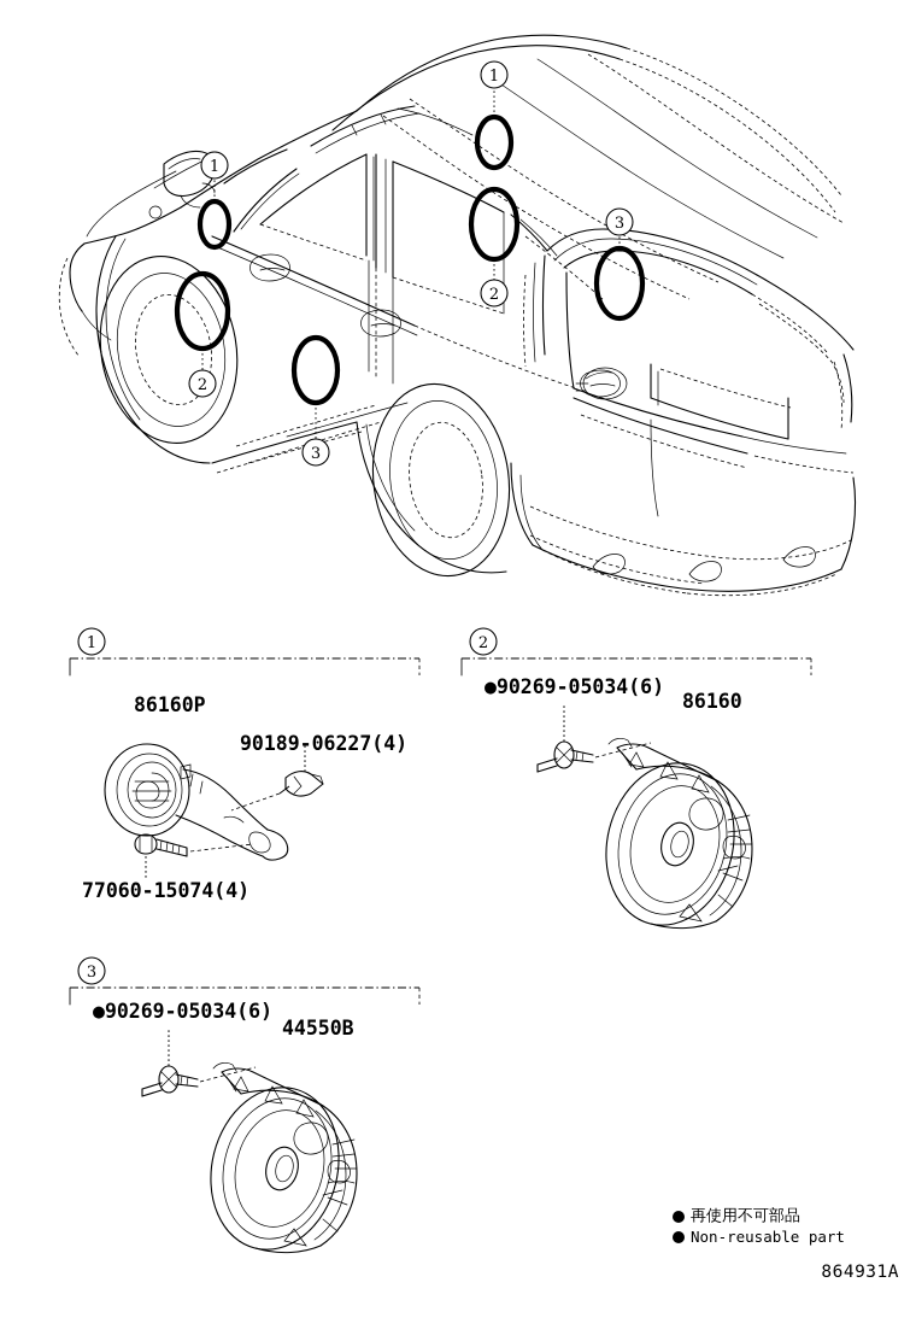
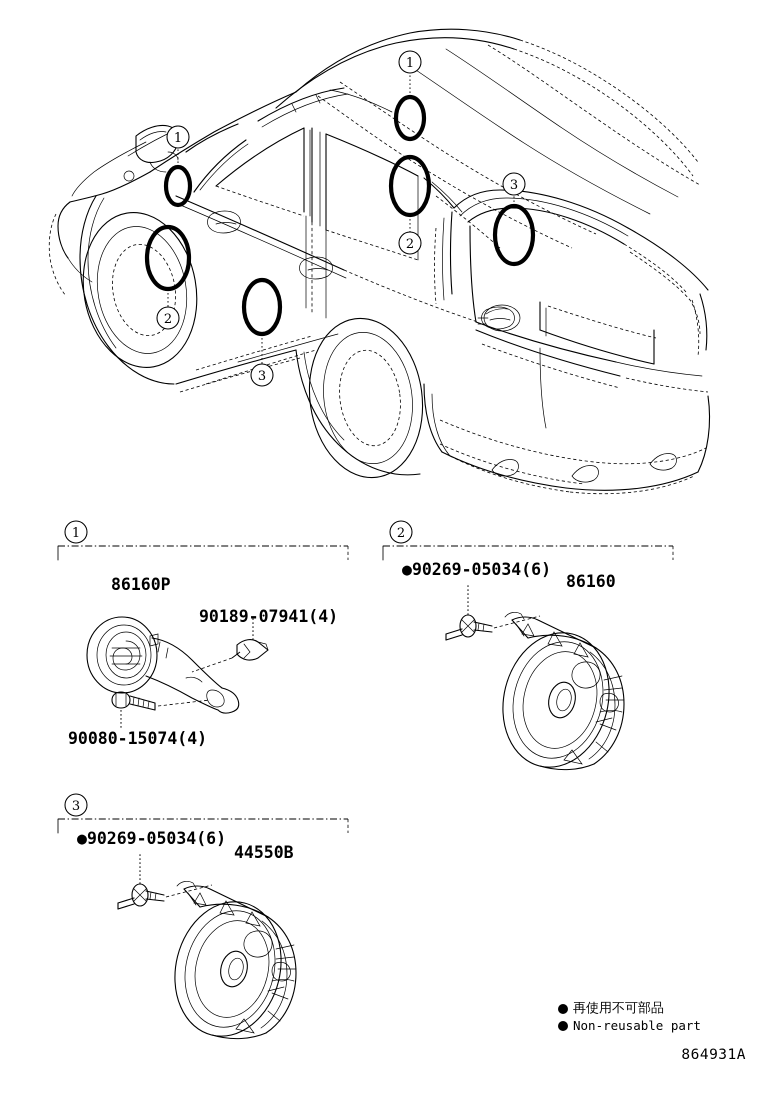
  1
  2
  3
  1
  2
  3
  1
  86160P
- 90189-06227(4)
+ 90189-07941(4)
- 77060-15074(4)
+ 90080-15074(4)
  2
  ●90269-05034(6)
  86160
  3
  ●90269-05034(6)
  44550B
  再使用不可部品
  Non-reusable part
  864931A
